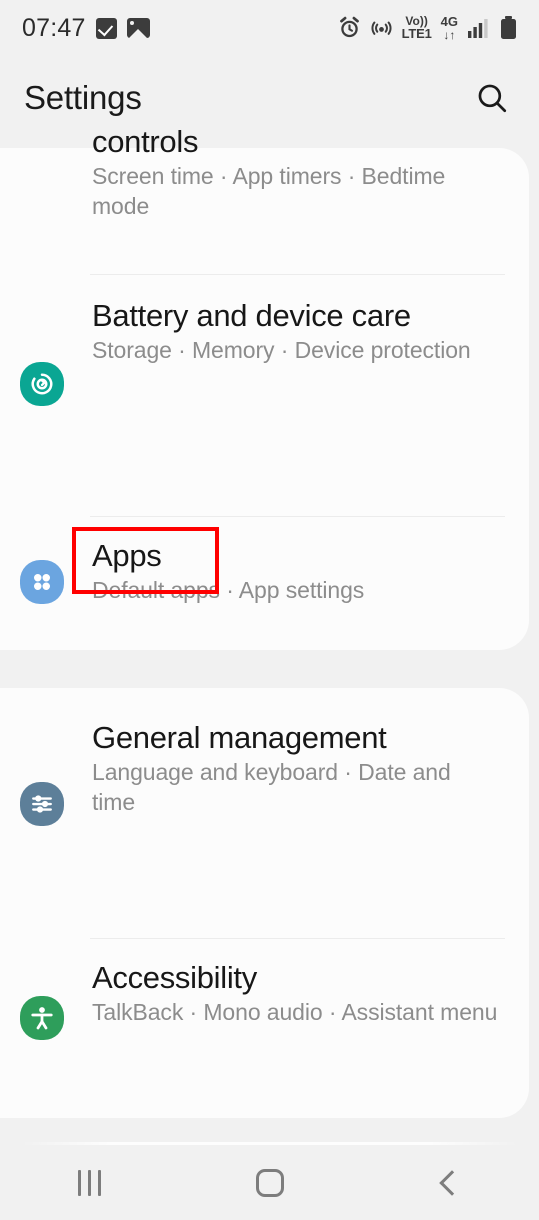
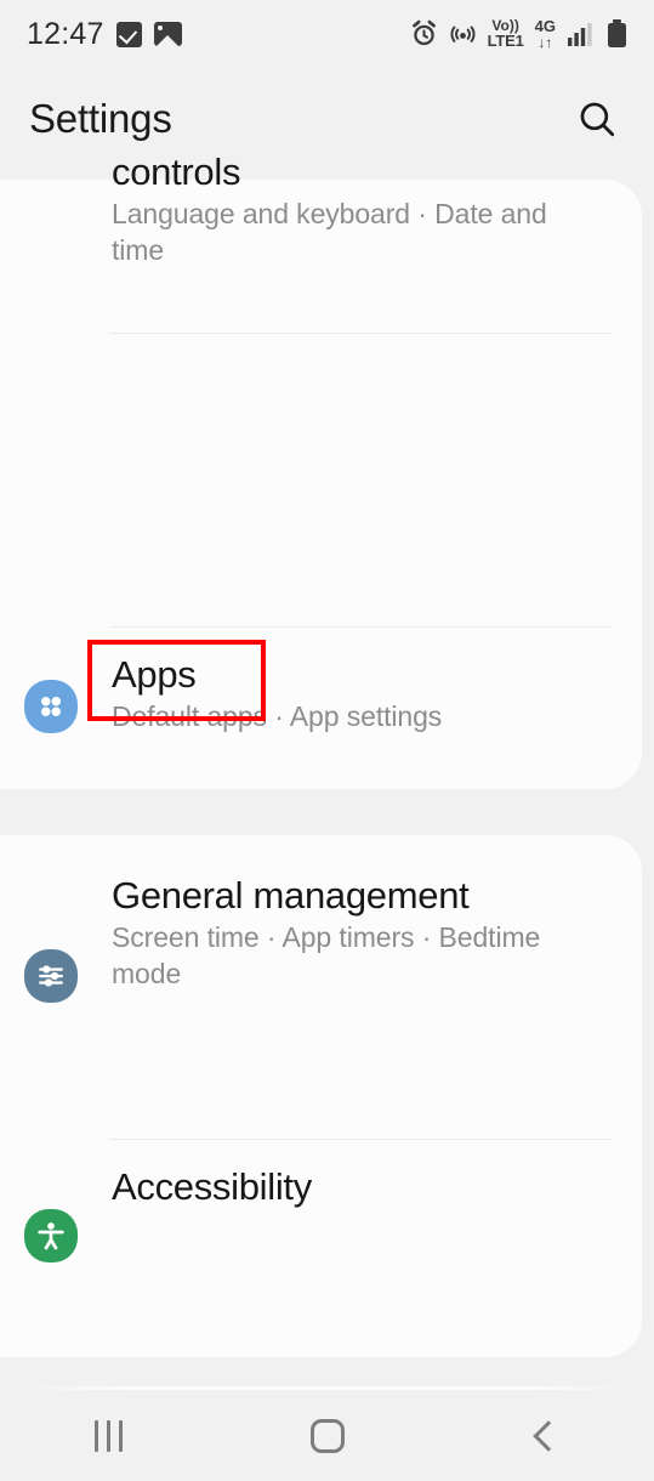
- 07:47
+ 12:47
  Vo))
  LTE1
  4G
  ↓↑
  Settings
  controls
- Screen time · App timers · Bedtime mode
+ Language and keyboard · Date and time
- Battery and device care
- Storage · Memory · Device protection
  Apps
  Default apps · App settings
  General management
- Language and keyboard · Date and time
+ Screen time · App timers · Bedtime mode
  Accessibility
- TalkBack · Mono audio · Assistant menu
